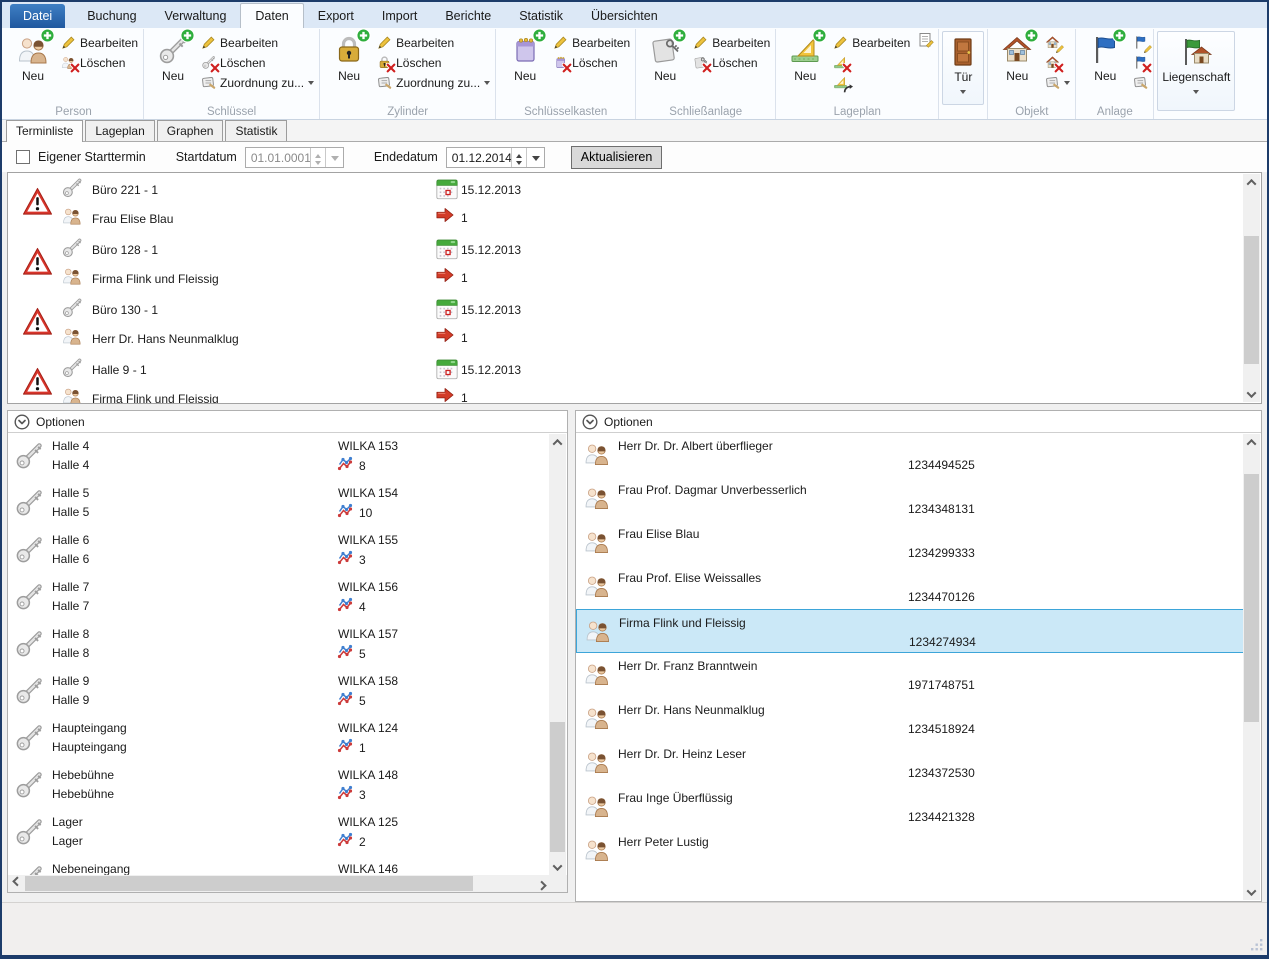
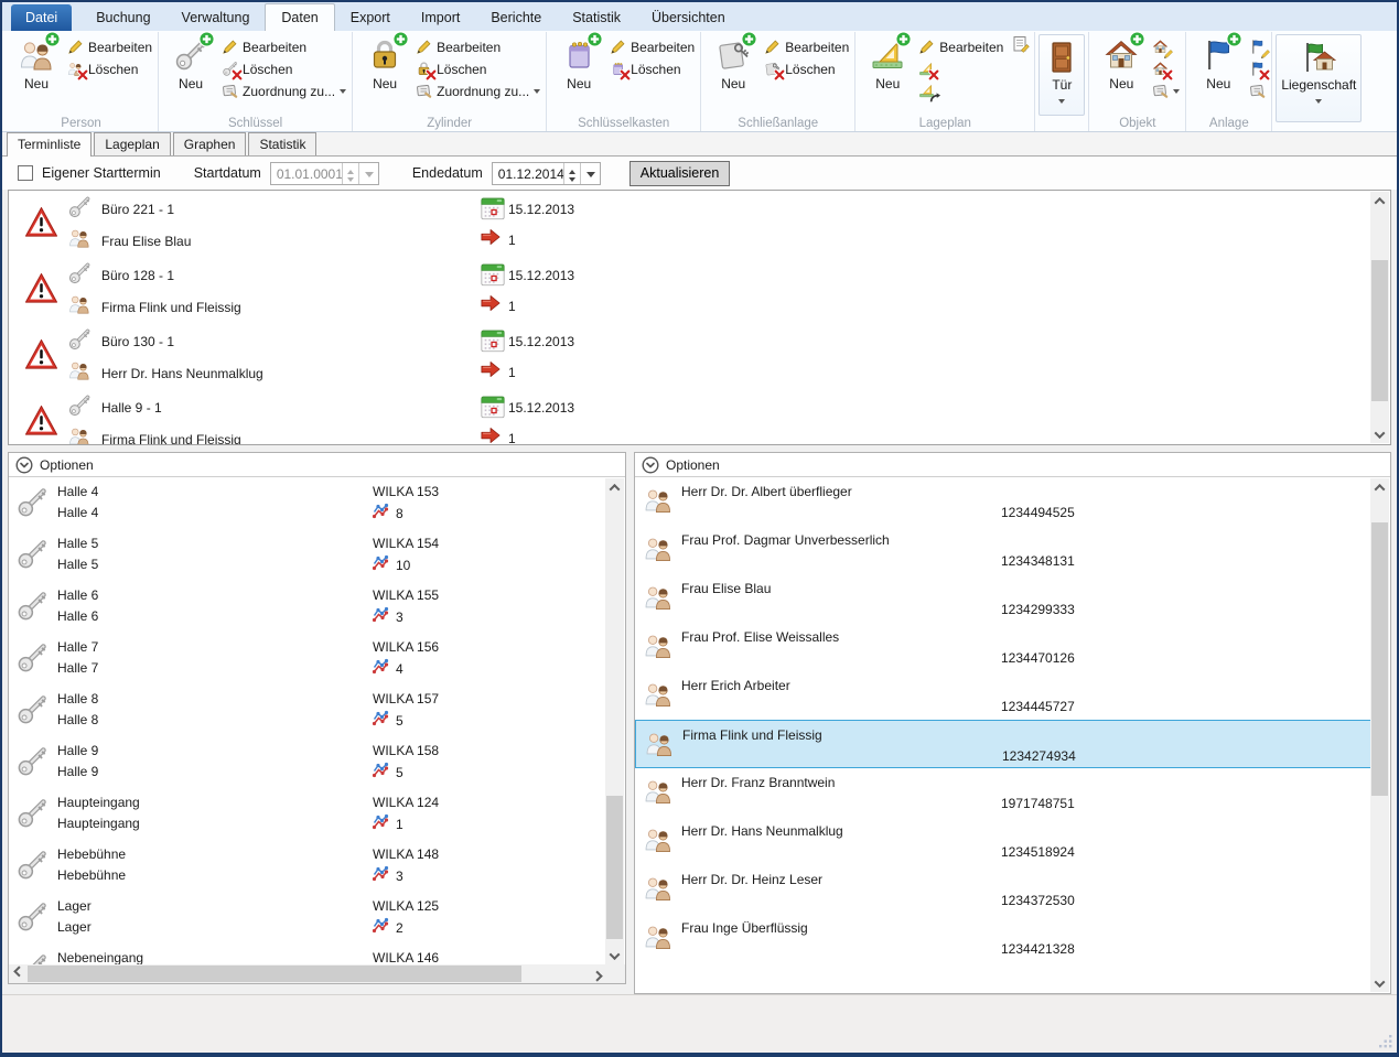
  Datei
  Buchung
  Verwaltung
  Daten
  Export
  Import
  Berichte
  Statistik
  Übersichten
  Neu
  Bearbeiten
  Löschen
  Person
  Neu
  Bearbeiten
  Löschen
  Zuordnung zu...
  Schlüssel
  Neu
  Bearbeiten
  Löschen
  Zuordnung zu...
  Zylinder
  Neu
  Bearbeiten
  Löschen
  Schlüsselkasten
  Neu
  Bearbeiten
  Löschen
  Schließanlage
  Neu
  Bearbeiten
  Lageplan
  Tür
  Neu
  Objekt
  Neu
  Anlage
  Liegenschaft
  Terminliste
  Lageplan
  Graphen
  Statistik
  Eigener Starttermin
  Startdatum
  01.01.0001
  Endedatum
  01.12.2014
  Aktualisieren
  Büro 221 - 1
  Frau Elise Blau
  15.12.2013
  1
  Büro 128 - 1
  Firma Flink und Fleissig
  15.12.2013
  1
  Büro 130 - 1
  Herr Dr. Hans Neunmalklug
  15.12.2013
  1
  Halle 9 - 1
  Firma Flink und Fleissig
  15.12.2013
  1
  Optionen
  Halle 4
  Halle 4
  WILKA 153
  8
  Halle 5
  Halle 5
  WILKA 154
  10
  Halle 6
  Halle 6
  WILKA 155
  3
  Halle 7
  Halle 7
  WILKA 156
  4
  Halle 8
  Halle 8
  WILKA 157
  5
  Halle 9
  Halle 9
  WILKA 158
  5
  Haupteingang
  Haupteingang
  WILKA 124
  1
  Hebebühne
  Hebebühne
  WILKA 148
  3
  Lager
  Lager
  WILKA 125
  2
  Nebeneingang
  WILKA 146
  Optionen
  Herr Dr. Dr. Albert überflieger
  1234494525
  Frau Prof. Dagmar Unverbesserlich
  1234348131
  Frau Elise Blau
  1234299333
  Frau Prof. Elise Weissalles
  1234470126
+ Herr Erich Arbeiter
+ 1234445727
  Firma Flink und Fleissig
  1234274934
  Herr Dr. Franz Branntwein
  1971748751
  Herr Dr. Hans Neunmalklug
  1234518924
  Herr Dr. Dr. Heinz Leser
  1234372530
  Frau Inge Überflüssig
  1234421328
- Herr Peter Lustig
